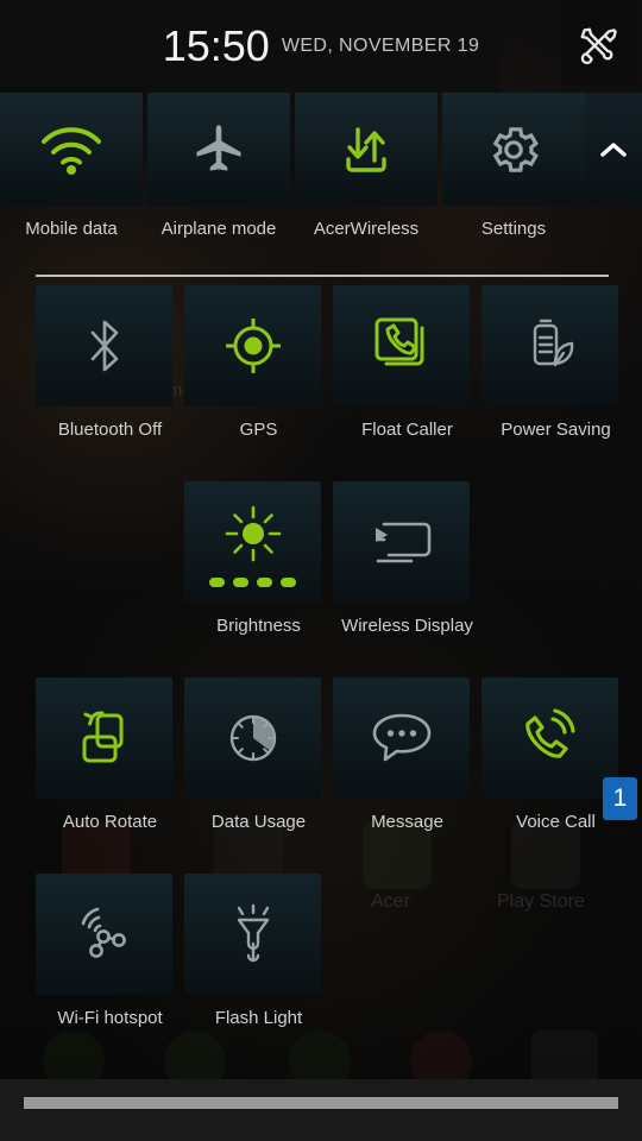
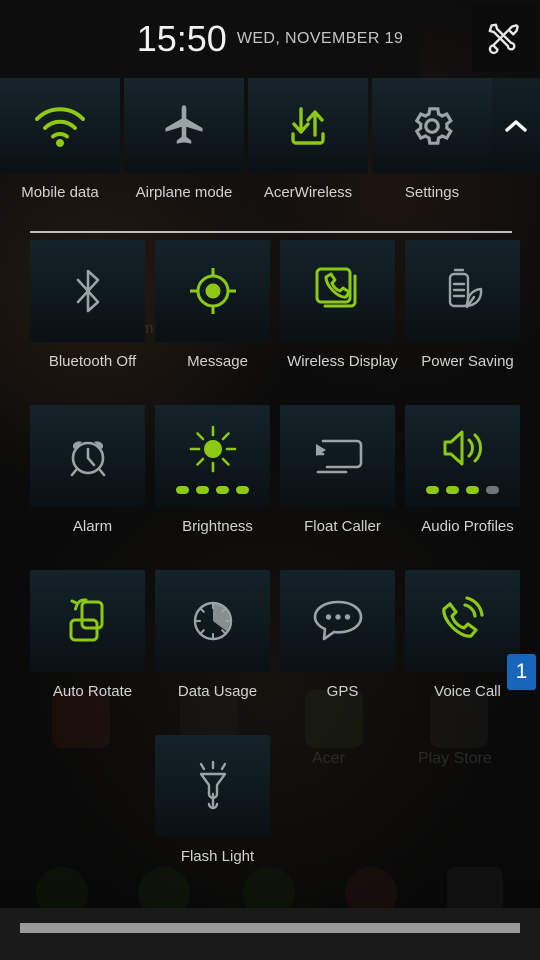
  Acer
  Play Store
  15:50
  WED, NOVEMBER 19
  Mobile data
  Airplane mode
  AcerWireless
  Settings
  Bluetooth Off
- GPS
+ Message
- Float Caller
+ Wireless Display
  Power Saving
+ Alarm
  Brightness
- Wireless Display
+ Float Caller
+ Audio Profiles
  Auto Rotate
  Data Usage
- Message
+ GPS
  1
  Voice Call
- Wi-Fi hotspot
  Flash Light
